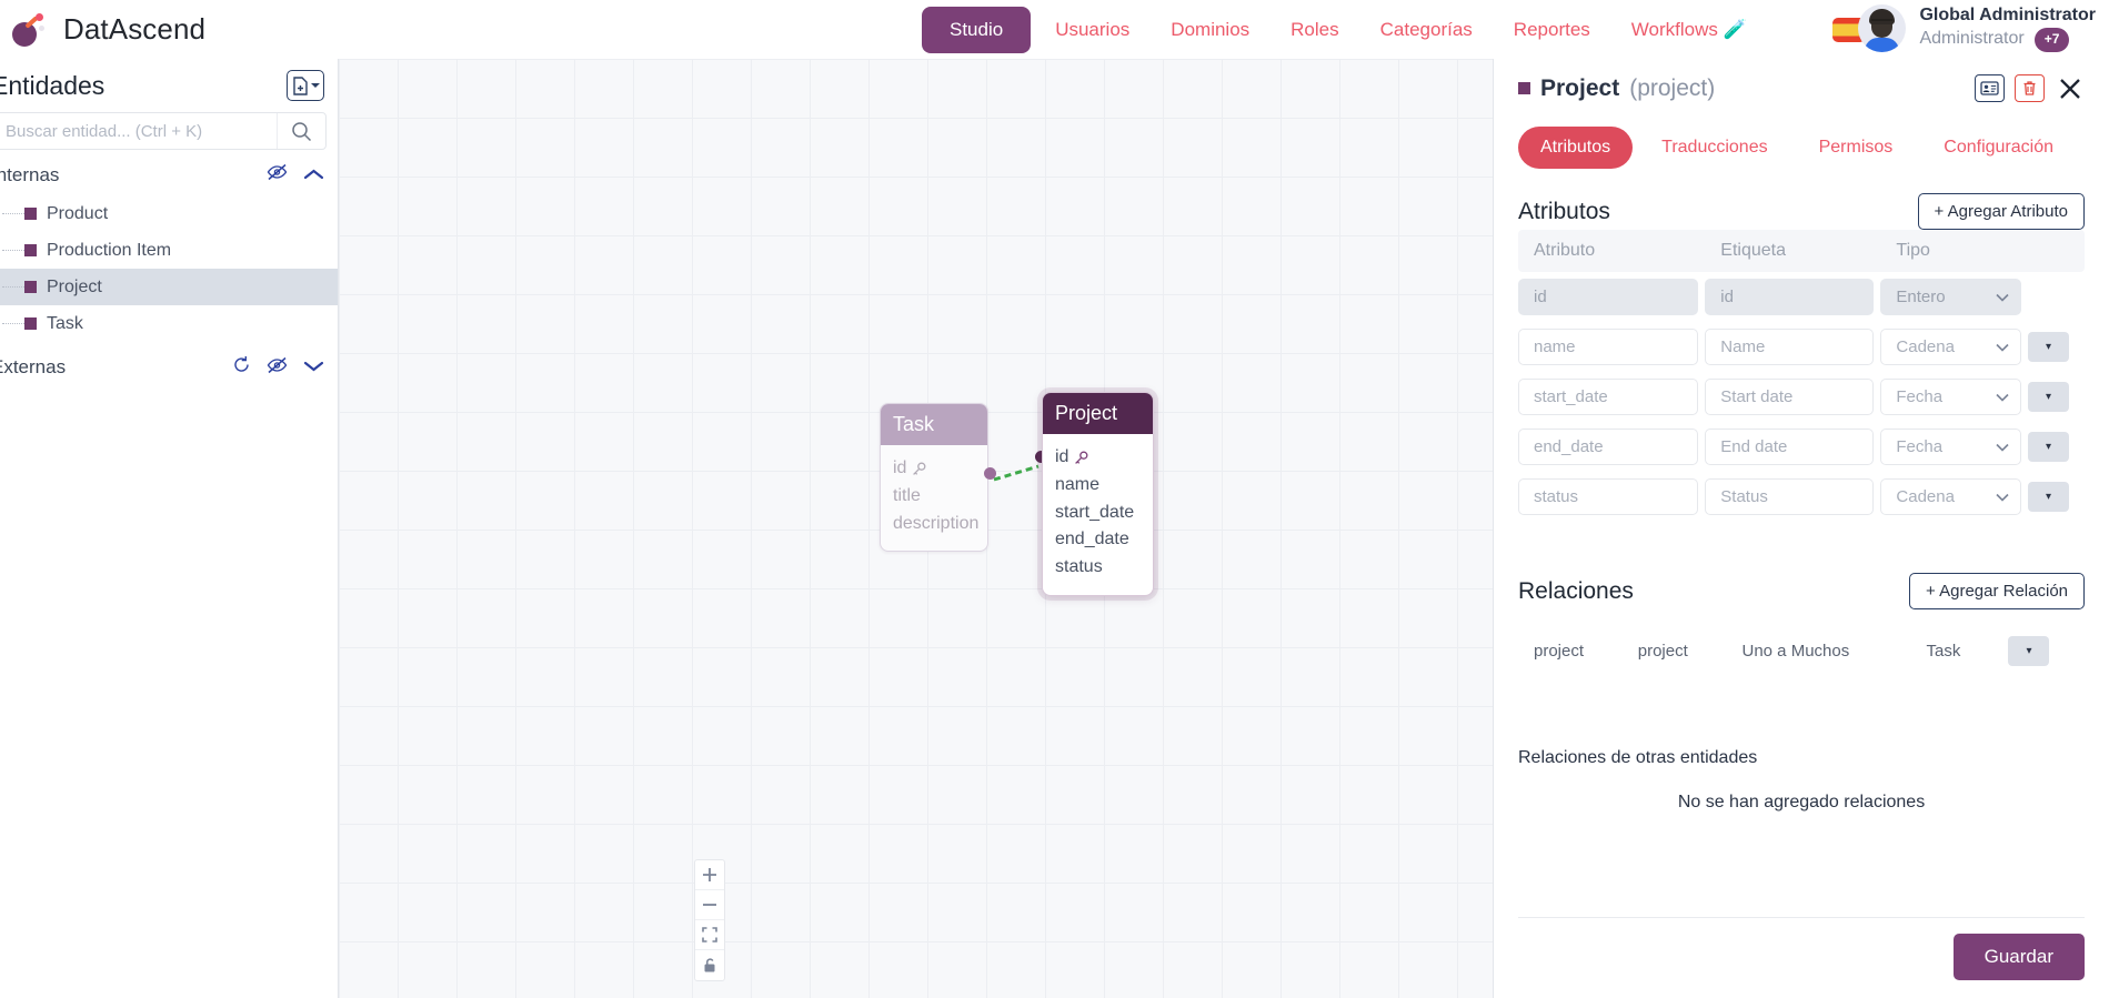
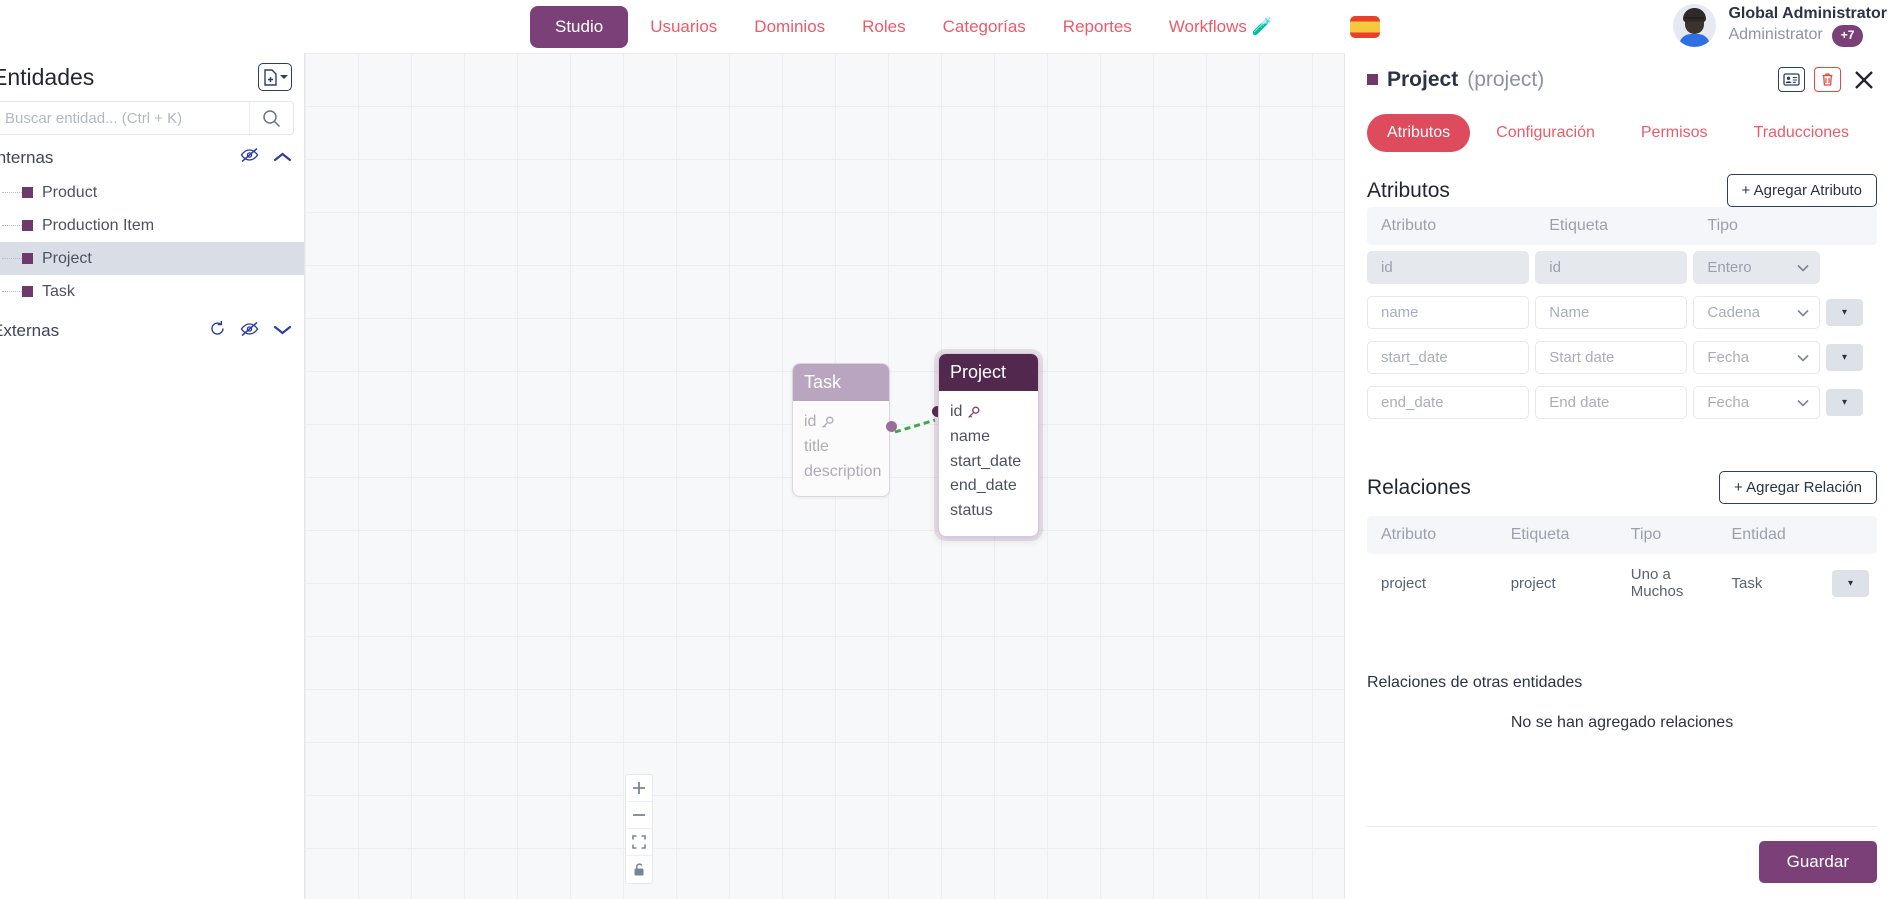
- DatAscend
  Studio
  Usuarios
  Dominios
  Roles
  Categorías
  Reportes
  Workflows 🧪
  Global Administrator
  Administrator
  +7
  ntidades
  Buscar entidad... (Ctrl + K)
  nternas
  Product
  Production Item
  Project
  Task
  xternas
  Task
  id
  title
  description
  Project
  id
  name
  start_date
  end_date
  status
  Project
  (project)
  Atributos
- Traducciones
+ Configuración
  Permisos
- Configuración
+ Traducciones
  Atributos
  + Agregar Atributo
  Atributo	Etiqueta	Tipo
  id	id	Entero
  name	Name	Cadena	▾
  start_date	Start date	Fecha	▾
  end_date	End date	Fecha	▾
- status	Status	Cadena	▾
  Relaciones
  + Agregar Relación
+ Atributo	Etiqueta	Tipo	Entidad
  project	project	Uno a Muchos	Task	▾
  Relaciones de otras entidades
  No se han agregado relaciones
  Guardar
